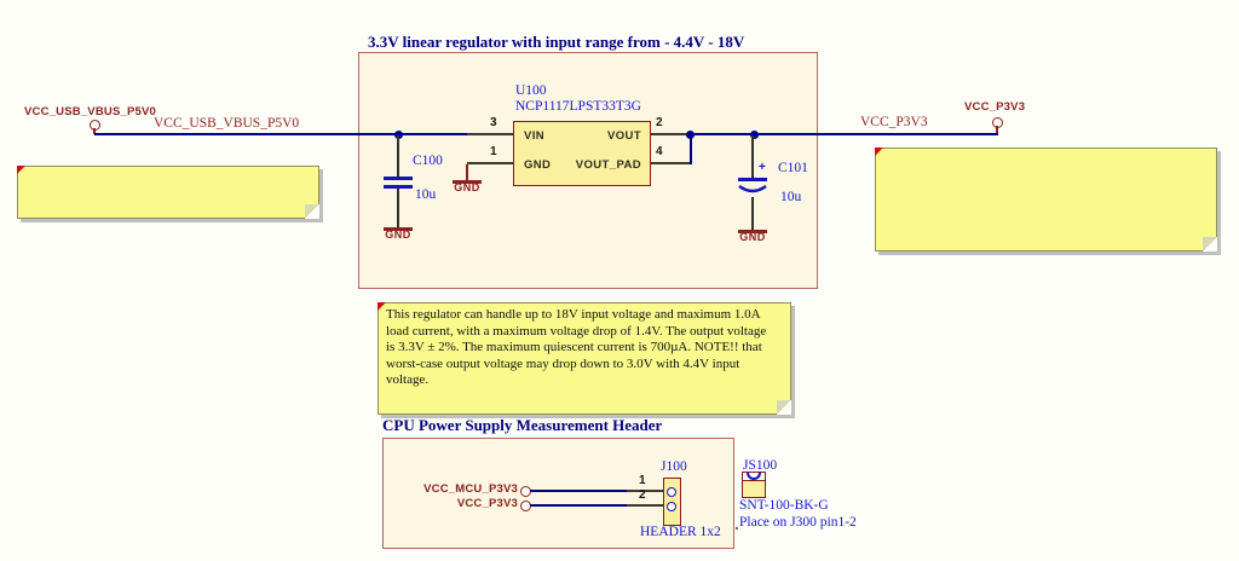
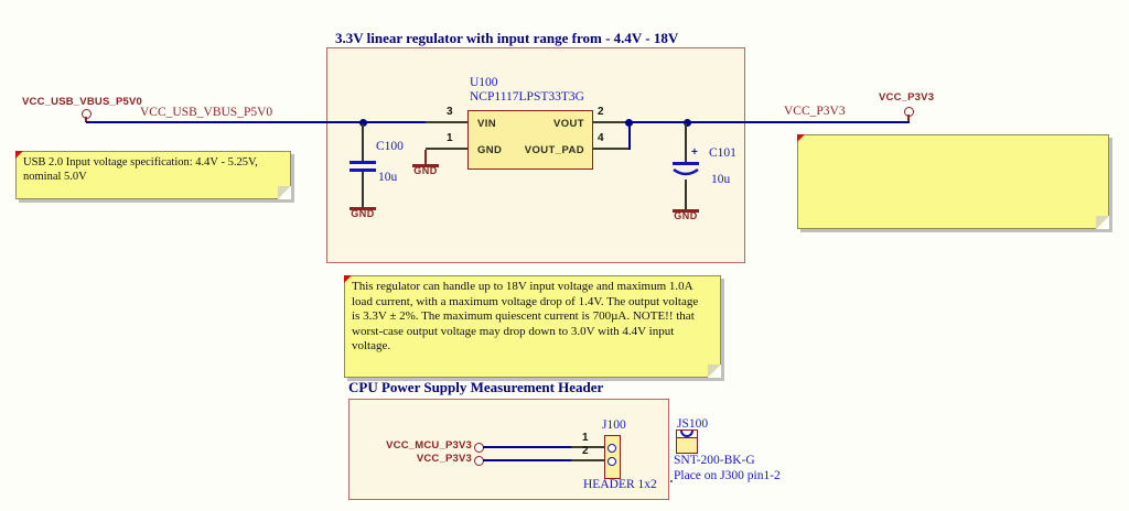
  3.3V linear regulator with input range from - 4.4V - 18V
  VCC_USB_VBUS_P5V0
  VCC_USB_VBUS_P5V0
  U100
  NCP1117LPST33T3G
  VIN
  GND
  VOUT
  VOUT_PAD
  3
  1
  2
  4
  GND
  GND
  C100
  10u
  +
  GND
  C101
  10u
  VCC_P3V3
  VCC_P3V3
+ USB 2.0 Input voltage specification: 4.4V - 5.25V,
+ nominal 5.0V
  This regulator can handle up to 18V input voltage and maximum 1.0A
  load current, with a maximum voltage drop of 1.4V. The output voltage
  is 3.3V ± 2%. The maximum quiescent current is 700µA. NOTE!! that
  worst-case output voltage may drop down to 3.0V with 4.4V input
  voltage.
  CPU Power Supply Measurement Header
  VCC_MCU_P3V3
  VCC_P3V3
  1
  2
  J100
  HEADER 1x2
  JS100
- SNT-100-BK-G
+ SNT-200-BK-G
  Place on J300 pin1-2
